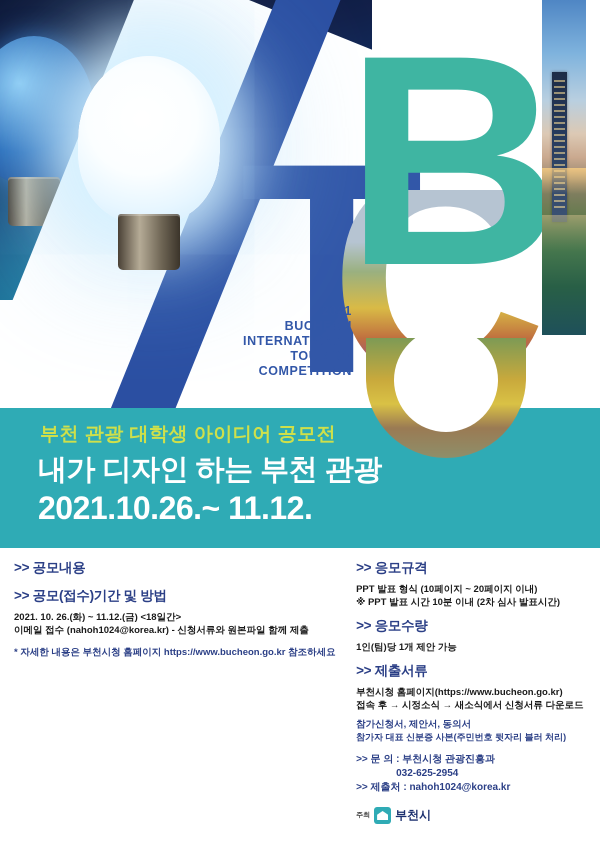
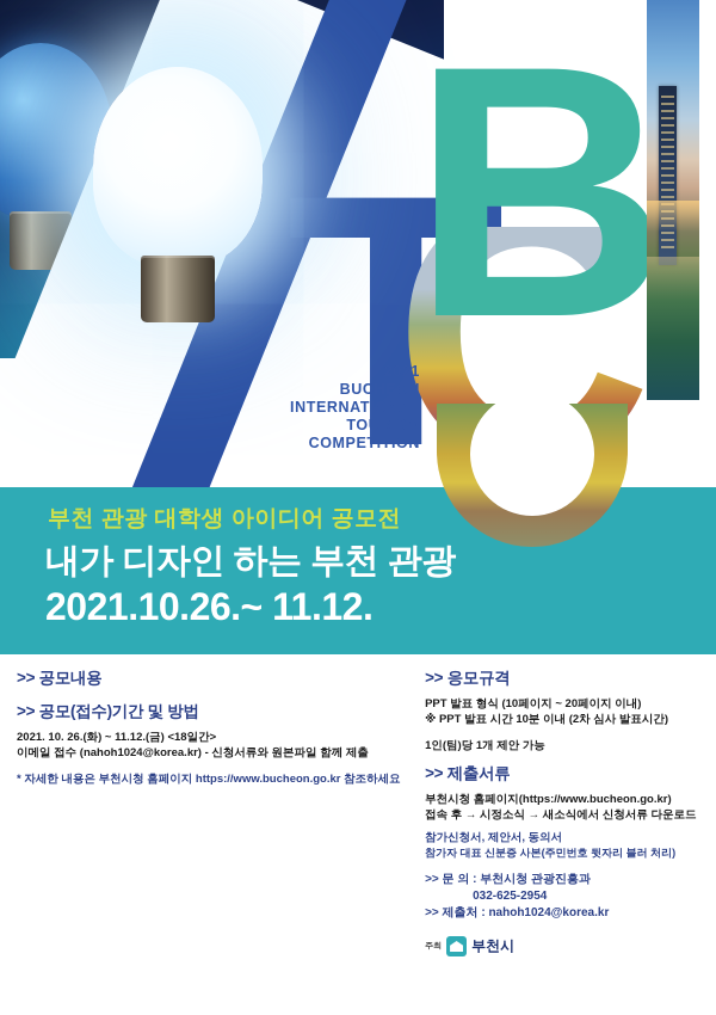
  C
  B
  2021
  BUCHEON
  INTERNATIONAL
  TOURISM
  COMPETITION
  부천 관광 대학생 아이디어 공모전
  내가 디자인 하는 부천 관광
  2021.10.26.~ 11.12.
  >> 공모내용
  >> 공모(접수)기간 및 방법
  2021. 10. 26.(화) ~ 11.12.(금) <18일간>
  이메일 접수 (nahoh1024@korea.kr) - 신청서류와 원본파일 함께 제출
  * 자세한 내용은 부천시청 홈페이지 https://www.bucheon.go.kr 참조하세요
  >> 응모규격
  PPT 발표 형식 (10페이지 ~ 20페이지 이내)
  ※ PPT 발표 시간 10분 이내 (2차 심사 발표시간)
- >> 응모수량
  1인(팀)당 1개 제안 가능
  >> 제출서류
  부천시청 홈페이지(https://www.bucheon.go.kr)
  접속 후 → 시정소식 → 새소식에서 신청서류 다운로드
  참가신청서, 제안서, 동의서
  참가자 대표 신분증 사본(주민번호 뒷자리 블러 처리)
  >> 문 의 : 부천시청 관광진흥과
  032-625-2954
  >> 제출처 : nahoh1024@korea.kr
  부천시
